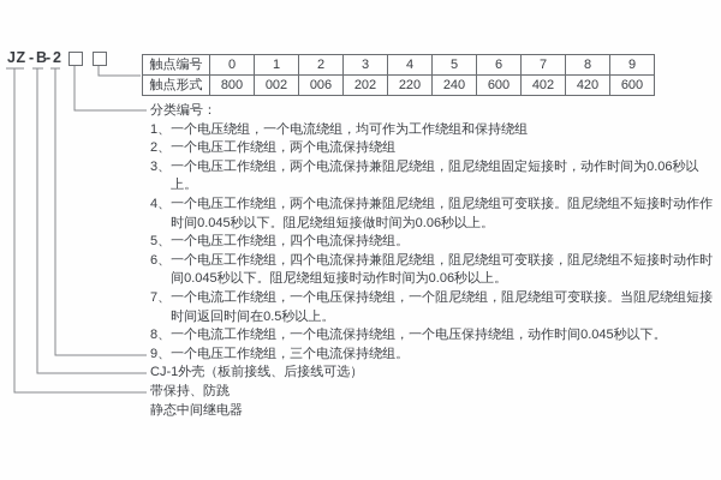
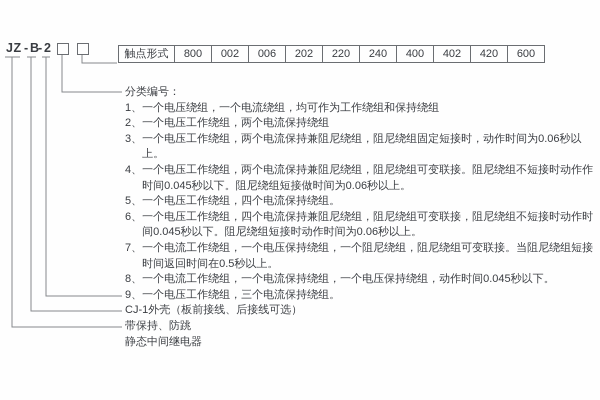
  JZ
  -
  B
  -
  2
- 触点编号	0	1	2	3	4	5	6	7	8	9
- 触点形式	800	002	006	202	220	240	600	402	420	600
+ 触点形式	800	002	006	202	220	240	400	402	420	600
  分类编号：
  1、
  一个电压绕组，一个电流绕组，均可作为工作绕组和保持绕组
  2、
  一个电压工作绕组，两个电流保持绕组
  3、
  一个电压工作绕组，两个电流保持兼阻尼绕组，阻尼绕组固定短接时，动作时间为0.06秒以上。
  4、
  一个电压工作绕组，两个电流保持兼阻尼绕组，阻尼绕组可变联接。阻尼绕组不短接时动作作时间0.045秒以下。阻尼绕组短接做时间为0.06秒以上。
  5、
  一个电压工作绕组，四个电流保持绕组。
  6、
  一个电压工作绕组，四个电流保持兼阻尼绕组，阻尼绕组可变联接，阻尼绕组不短接时动作时间0.045秒以下。阻尼绕组短接时动作时间为0.06秒以上。
  7、
  一个电流工作绕组，一个电压保持绕组，一个阻尼绕组，阻尼绕组可变联接。当阻尼绕组短接时间返回时间在0.5秒以上。
  8、
  一个电流工作绕组，一个电流保持绕组，一个电压保持绕组，动作时间0.045秒以下。
  9、
  一个电压工作绕组，三个电流保持绕组。
  CJ-1外壳（板前接线、后接线可选）
  带保持、防跳
  静态中间继电器
